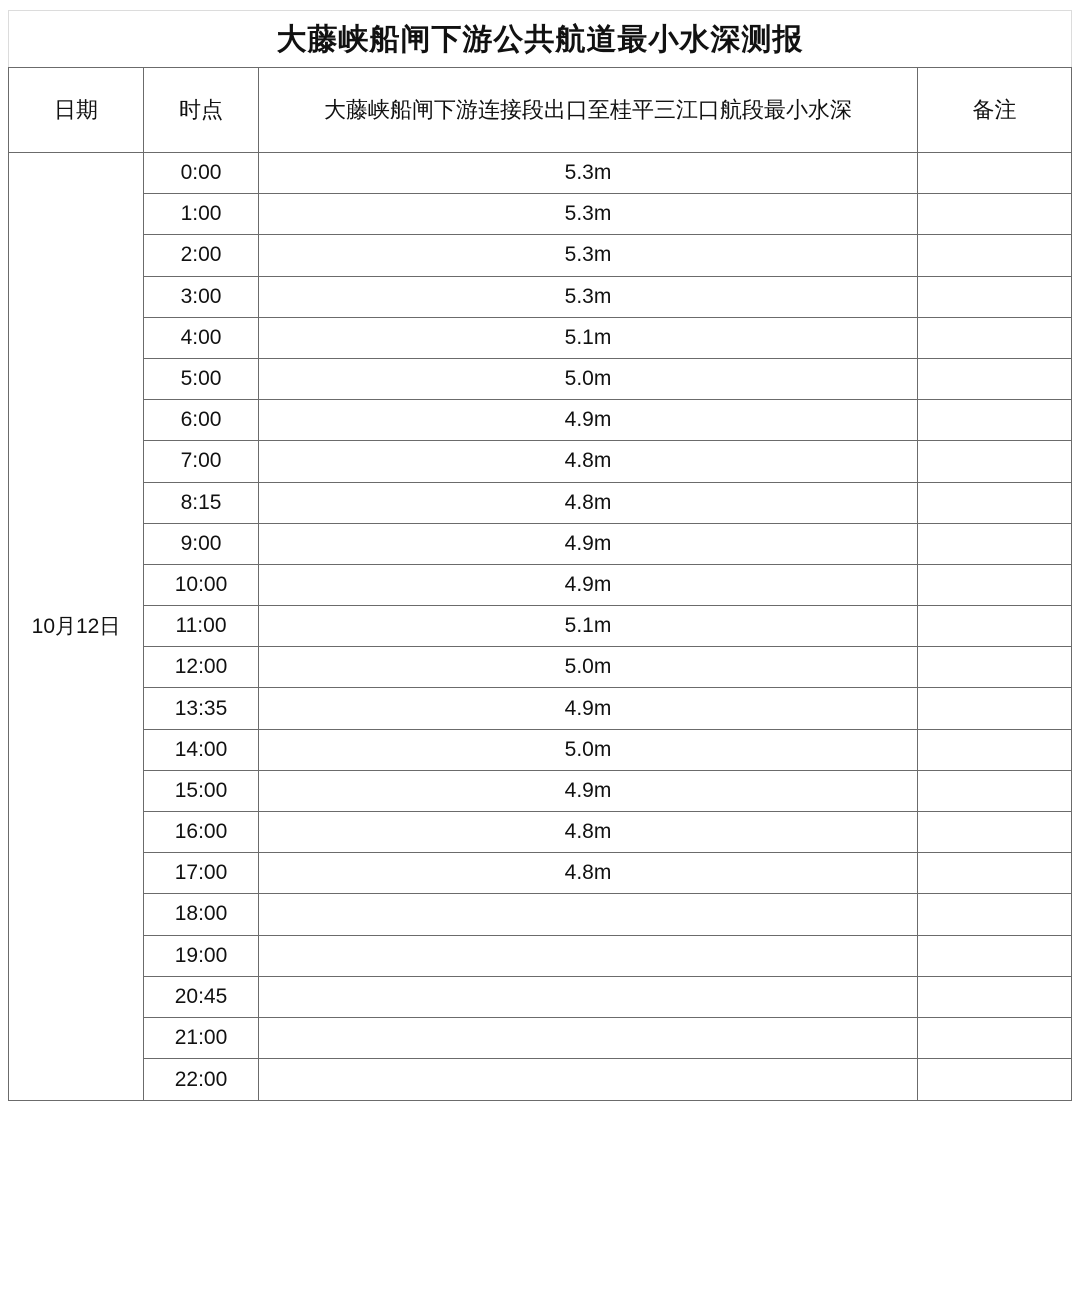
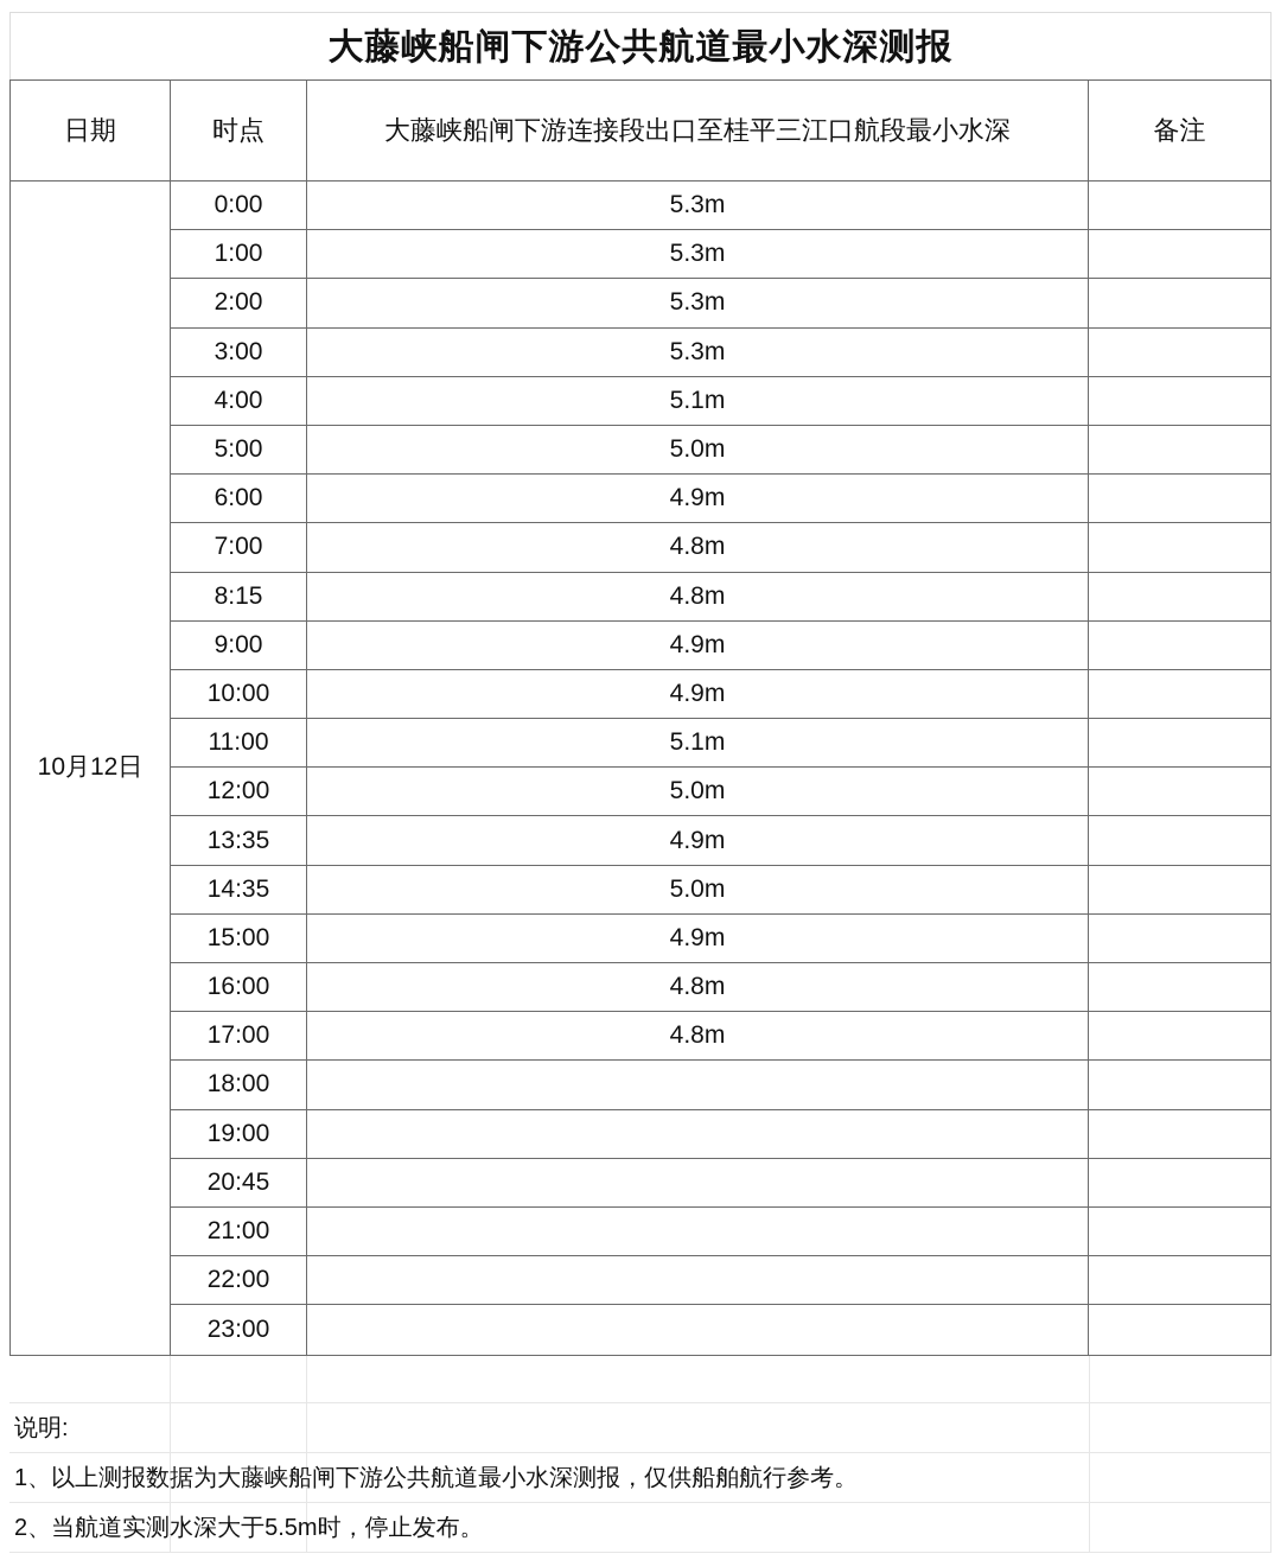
  大藤峡船闸下游公共航道最小水深测报
  日期
  时点
  大藤峡船闸下游连接段出口至桂平三江口航段最小水深
  备注
  10月12日
  0:00
  5.3m
  1:00
  5.3m
  2:00
  5.3m
  3:00
  5.3m
  4:00
  5.1m
  5:00
  5.0m
  6:00
  4.9m
  7:00
  4.8m
  8:15
  4.8m
  9:00
  4.9m
  10:00
  4.9m
  11:00
  5.1m
  12:00
  5.0m
  13:35
  4.9m
- 14:00
+ 14:35
  5.0m
  15:00
  4.9m
  16:00
  4.8m
  17:00
  4.8m
  18:00
  19:00
  20:45
  21:00
  22:00
+ 23:00
+ 说明:
+ 1、以上测报数据为大藤峡船闸下游公共航道最小水深测报，仅供船舶航行参考。
+ 2、当航道实测水深大于5.5m时，停止发布。
